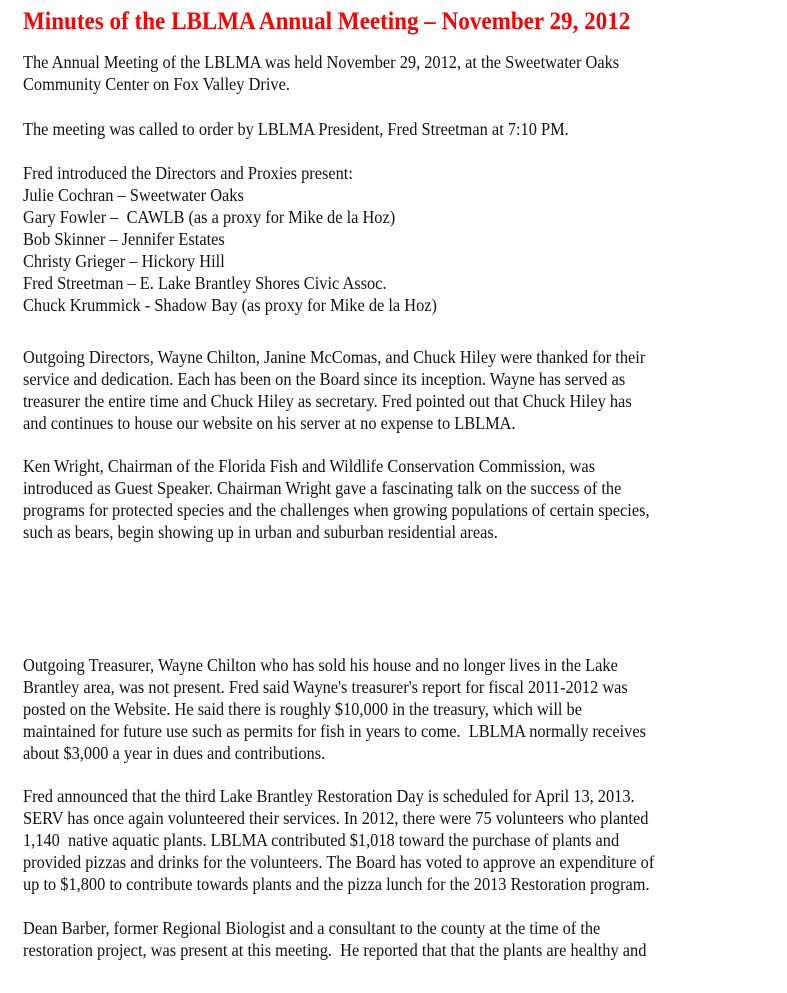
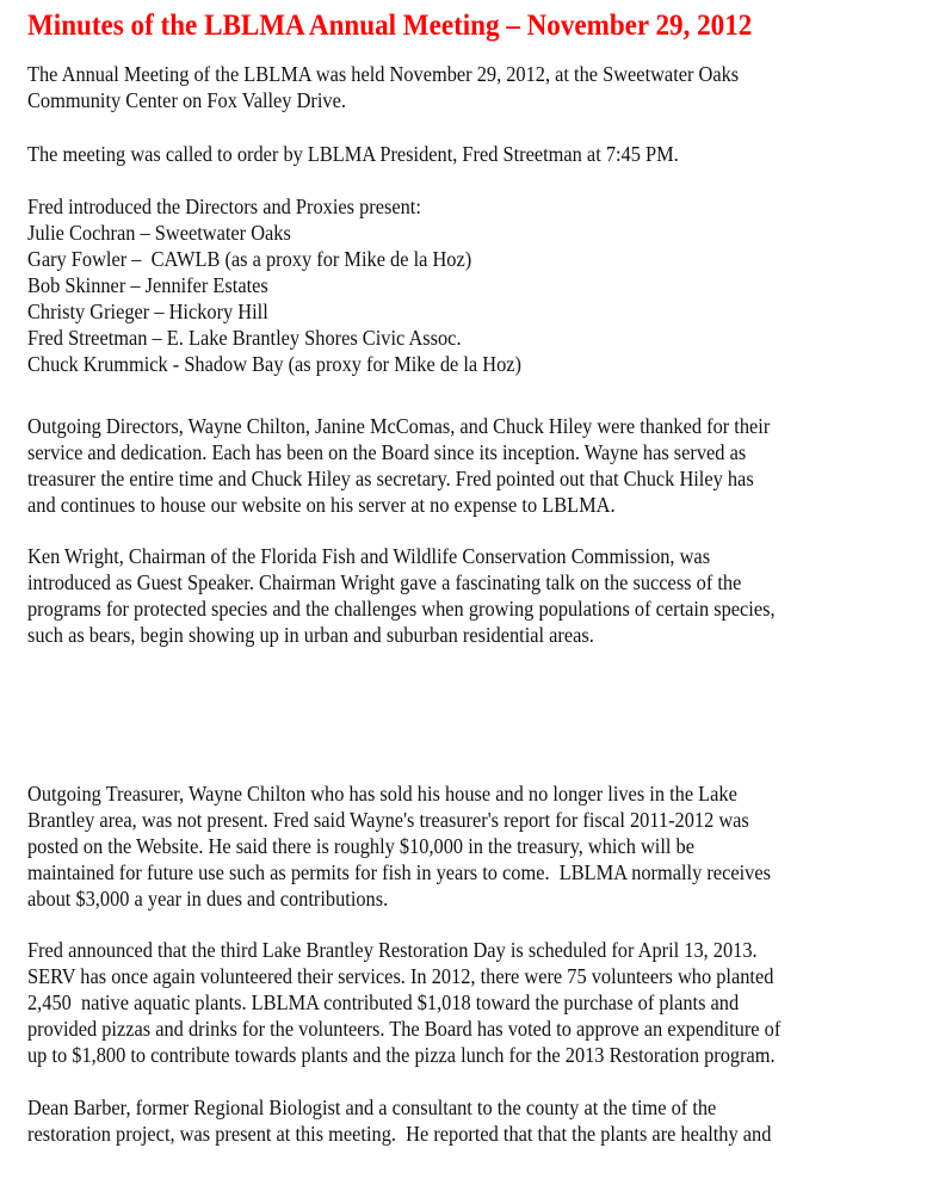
  Minutes of the LBLMA Annual Meeting – November 29, 2012
  The Annual Meeting of the LBLMA was held November 29, 2012, at the Sweetwater Oaks
  Community Center on Fox Valley Drive.
- The meeting was called to order by LBLMA President, Fred Streetman at 7:10 PM.
+ The meeting was called to order by LBLMA President, Fred Streetman at 7:45 PM.
  Fred introduced the Directors and Proxies present:
  Julie Cochran – Sweetwater Oaks
  Gary Fowler – CAWLB (as a proxy for Mike de la Hoz)
  Bob Skinner – Jennifer Estates
  Christy Grieger – Hickory Hill
  Fred Streetman – E. Lake Brantley Shores Civic Assoc.
  Chuck Krummick - Shadow Bay (as proxy for Mike de la Hoz)
  Outgoing Directors, Wayne Chilton, Janine McComas, and Chuck Hiley were thanked for their
  service and dedication. Each has been on the Board since its inception. Wayne has served as
  treasurer the entire time and Chuck Hiley as secretary. Fred pointed out that Chuck Hiley has
  and continues to house our website on his server at no expense to LBLMA.
  Ken Wright, Chairman of the Florida Fish and Wildlife Conservation Commission, was
  introduced as Guest Speaker. Chairman Wright gave a fascinating talk on the success of the
  programs for protected species and the challenges when growing populations of certain species,
  such as bears, begin showing up in urban and suburban residential areas.
  Outgoing Treasurer, Wayne Chilton who has sold his house and no longer lives in the Lake
  Brantley area, was not present. Fred said Wayne's treasurer's report for fiscal 2011-2012 was
  posted on the Website. He said there is roughly $10,000 in the treasury, which will be
  maintained for future use such as permits for fish in years to come. LBLMA normally receives
  about $3,000 a year in dues and contributions.
  Fred announced that the third Lake Brantley Restoration Day is scheduled for April 13, 2013.
  SERV has once again volunteered their services. In 2012, there were 75 volunteers who planted
- 1,140 native aquatic plants. LBLMA contributed $1,018 toward the purchase of plants and
+ 2,450 native aquatic plants. LBLMA contributed $1,018 toward the purchase of plants and
  provided pizzas and drinks for the volunteers. The Board has voted to approve an expenditure of
  up to $1,800 to contribute towards plants and the pizza lunch for the 2013 Restoration program.
  Dean Barber, former Regional Biologist and a consultant to the county at the time of the
  restoration project, was present at this meeting. He reported that that the plants are healthy and
